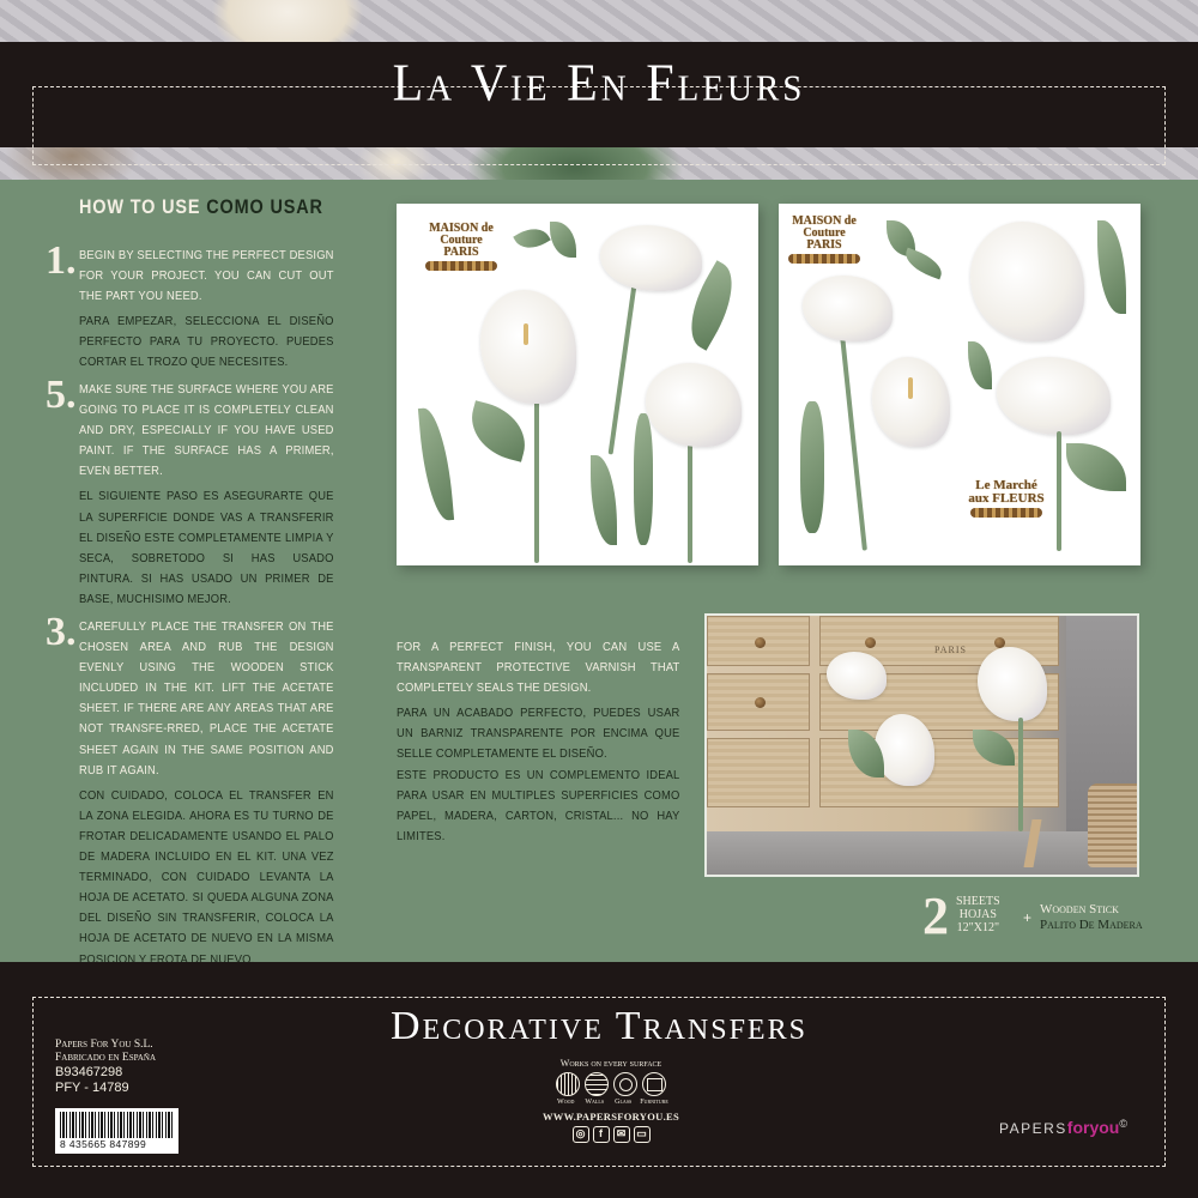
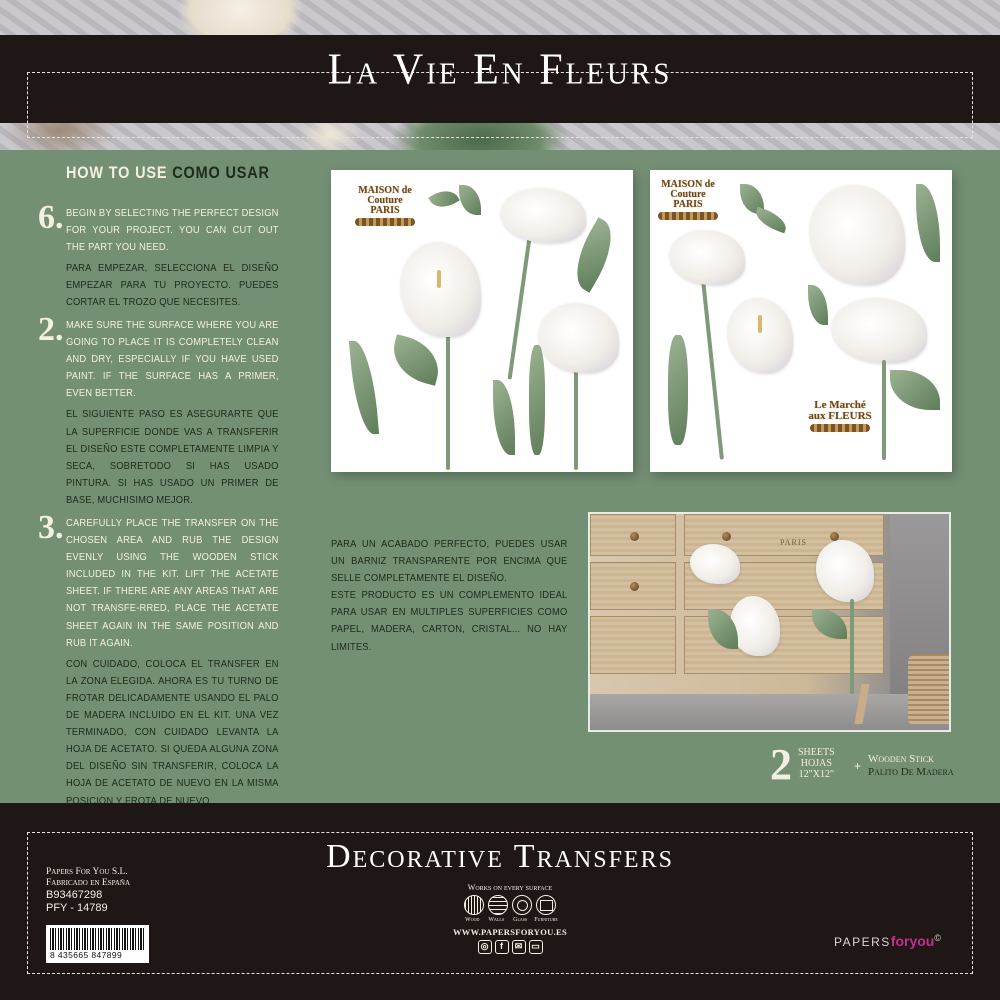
  La Vie En Fleurs
  HOW TO USE COMO USAR
- 1.
+ 6.
  BEGIN BY SELECTING THE PERFECT DESIGN FOR YOUR PROJECT. YOU CAN CUT OUT THE PART YOU NEED.
- PARA EMPEZAR, SELECCIONA EL DISEÑO PERFECTO PARA TU PROYECTO. PUEDES CORTAR EL TROZO QUE NECESITES.
+ PARA EMPEZAR, SELECCIONA EL DISEÑO EMPEZAR PARA TU PROYECTO. PUEDES CORTAR EL TROZO QUE NECESITES.
- 5.
+ 2.
  MAKE SURE THE SURFACE WHERE YOU ARE GOING TO PLACE IT IS COMPLETELY CLEAN AND DRY, ESPECIALLY IF YOU HAVE USED PAINT. IF THE SURFACE HAS A PRIMER, EVEN BETTER.
  EL SIGUIENTE PASO ES ASEGURARTE QUE LA SUPERFICIE DONDE VAS A TRANSFERIR EL DISEÑO ESTE COMPLETAMENTE LIMPIA Y SECA, SOBRETODO SI HAS USADO PINTURA. SI HAS USADO UN PRIMER DE BASE, MUCHISIMO MEJOR.
  3.
  CAREFULLY PLACE THE TRANSFER ON THE CHOSEN AREA AND RUB THE DESIGN EVENLY USING THE WOODEN STICK INCLUDED IN THE KIT. LIFT THE ACETATE SHEET. IF THERE ARE ANY AREAS THAT ARE NOT TRANSFE-RRED, PLACE THE ACETATE SHEET AGAIN IN THE SAME POSITION AND RUB IT AGAIN.
  CON CUIDADO, COLOCA EL TRANSFER EN LA ZONA ELEGIDA. AHORA ES TU TURNO DE FROTAR DELICADAMENTE USANDO EL PALO DE MADERA INCLUIDO EN EL KIT. UNA VEZ TERMINADO, CON CUIDADO LEVANTA LA HOJA DE ACETATO. SI QUEDA ALGUNA ZONA DEL DISEÑO SIN TRANSFERIR, COLOCA LA HOJA DE ACETATO DE NUEVO EN LA MISMA POSICION Y FROTA DE NUEVO.
- FOR A PERFECT FINISH, YOU CAN USE A TRANSPARENT PROTECTIVE VARNISH THAT COMPLETELY SEALS THE DESIGN.
  PARA UN ACABADO PERFECTO, PUEDES USAR UN BARNIZ TRANSPARENTE POR ENCIMA QUE SELLE COMPLETAMENTE EL DISEÑO.
  ESTE PRODUCTO ES UN COMPLEMENTO IDEAL PARA USAR EN MULTIPLES SUPERFICIES COMO PAPEL, MADERA, CARTON, CRISTAL... NO HAY LIMITES.
  MAISON de Couture PARIS
  MAISON de Couture PARIS
  Le Marché aux FLEURS
  PARIS
  2
  SHEETS
  HOJAS
  12"X12"
  +
  Wooden Stick
  Palito De Madera
  Decorative Transfers
  Papers For You S.L.
  Fabricado en España
  B93467298
  PFY - 14789
  8 435665 847899
  Works on every surface
  WWW.PAPERSFORYOU.ES
  ◎
  f
  ✉
  ▭
  PAPERSforyou©
